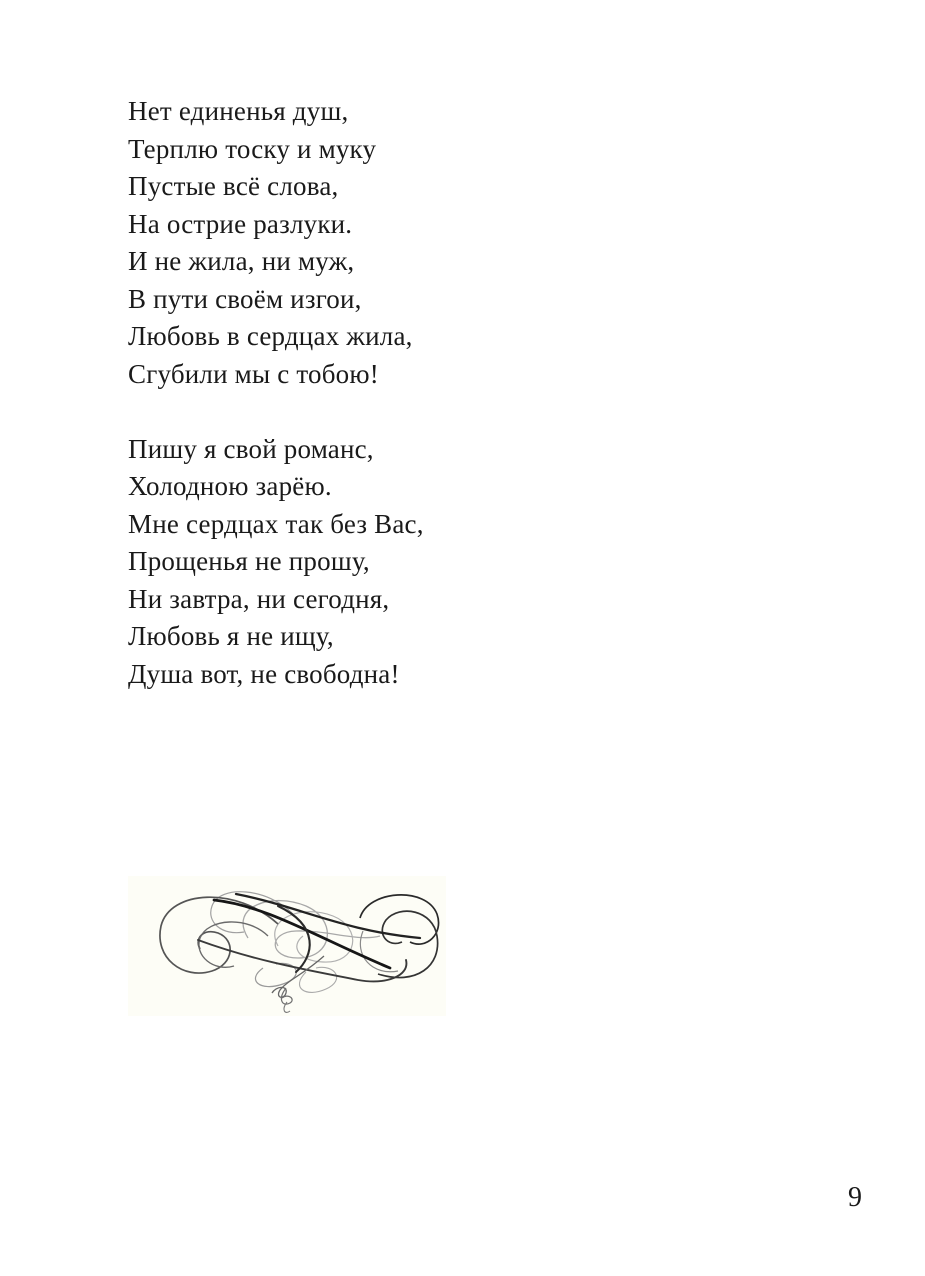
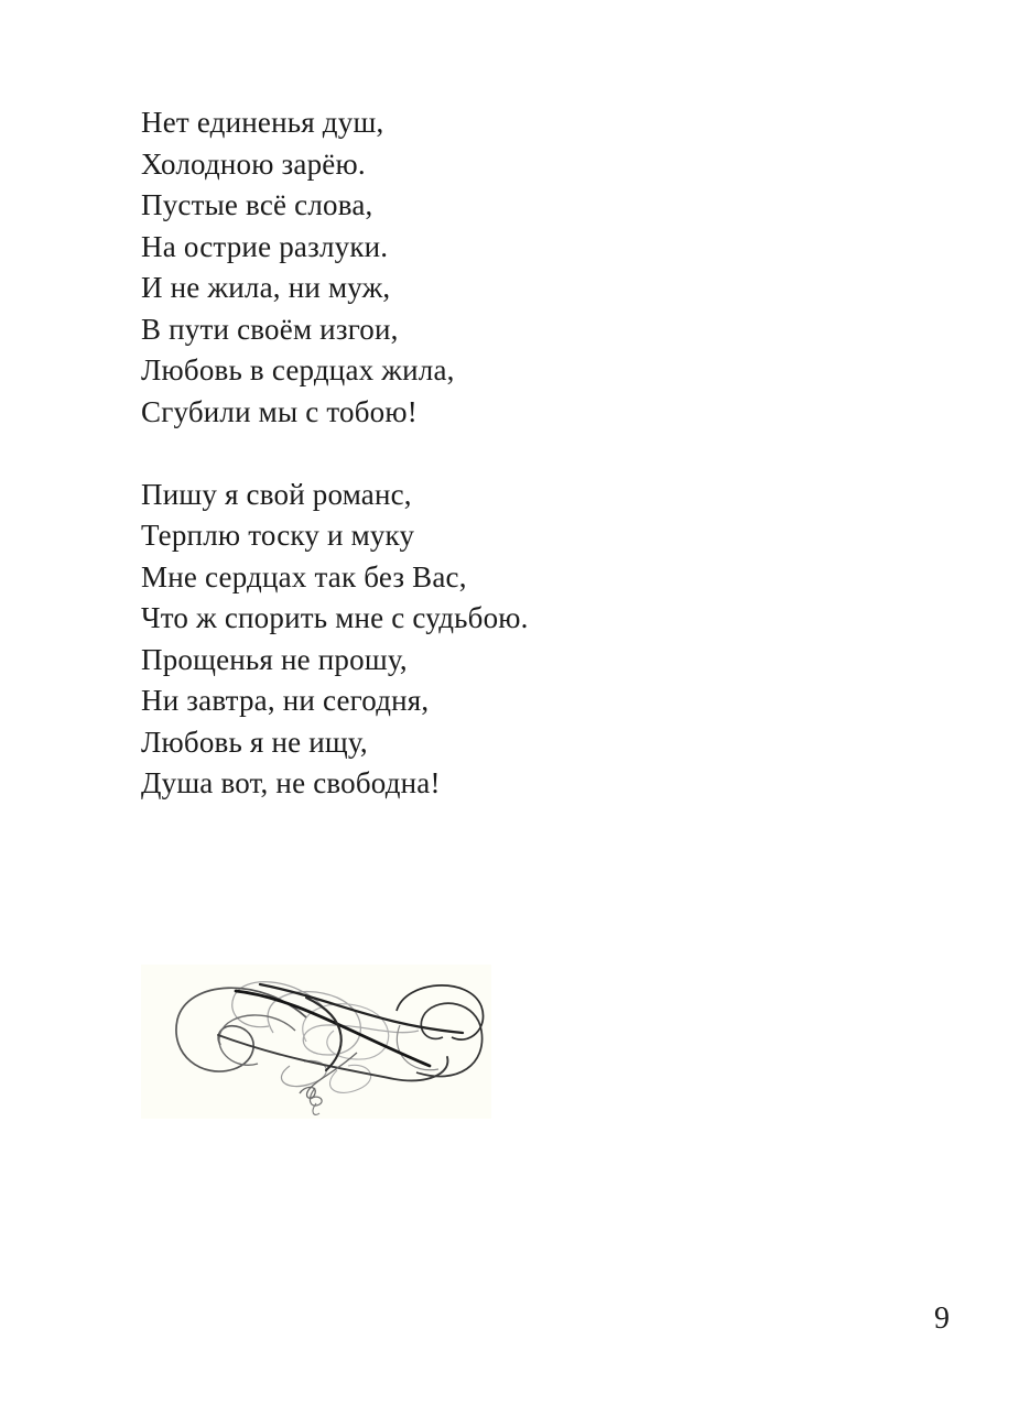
  Нет единенья душ,
- Терплю тоску и муку
+ Холодною зарёю.
  Пустые всё слова,
  На острие разлуки.
  И не жила, ни муж,
  В пути своём изгои,
  Любовь в сердцах жила,
  Сгубили мы с тобою!
  Пишу я свой романс,
- Холодною зарёю.
+ Терплю тоску и муку
  Мне сердцах так без Вас,
+ Что ж спорить мне с судьбою.
  Прощенья не прошу,
  Ни завтра, ни сегодня,
  Любовь я не ищу,
  Душа вот, не свободна!
  9
